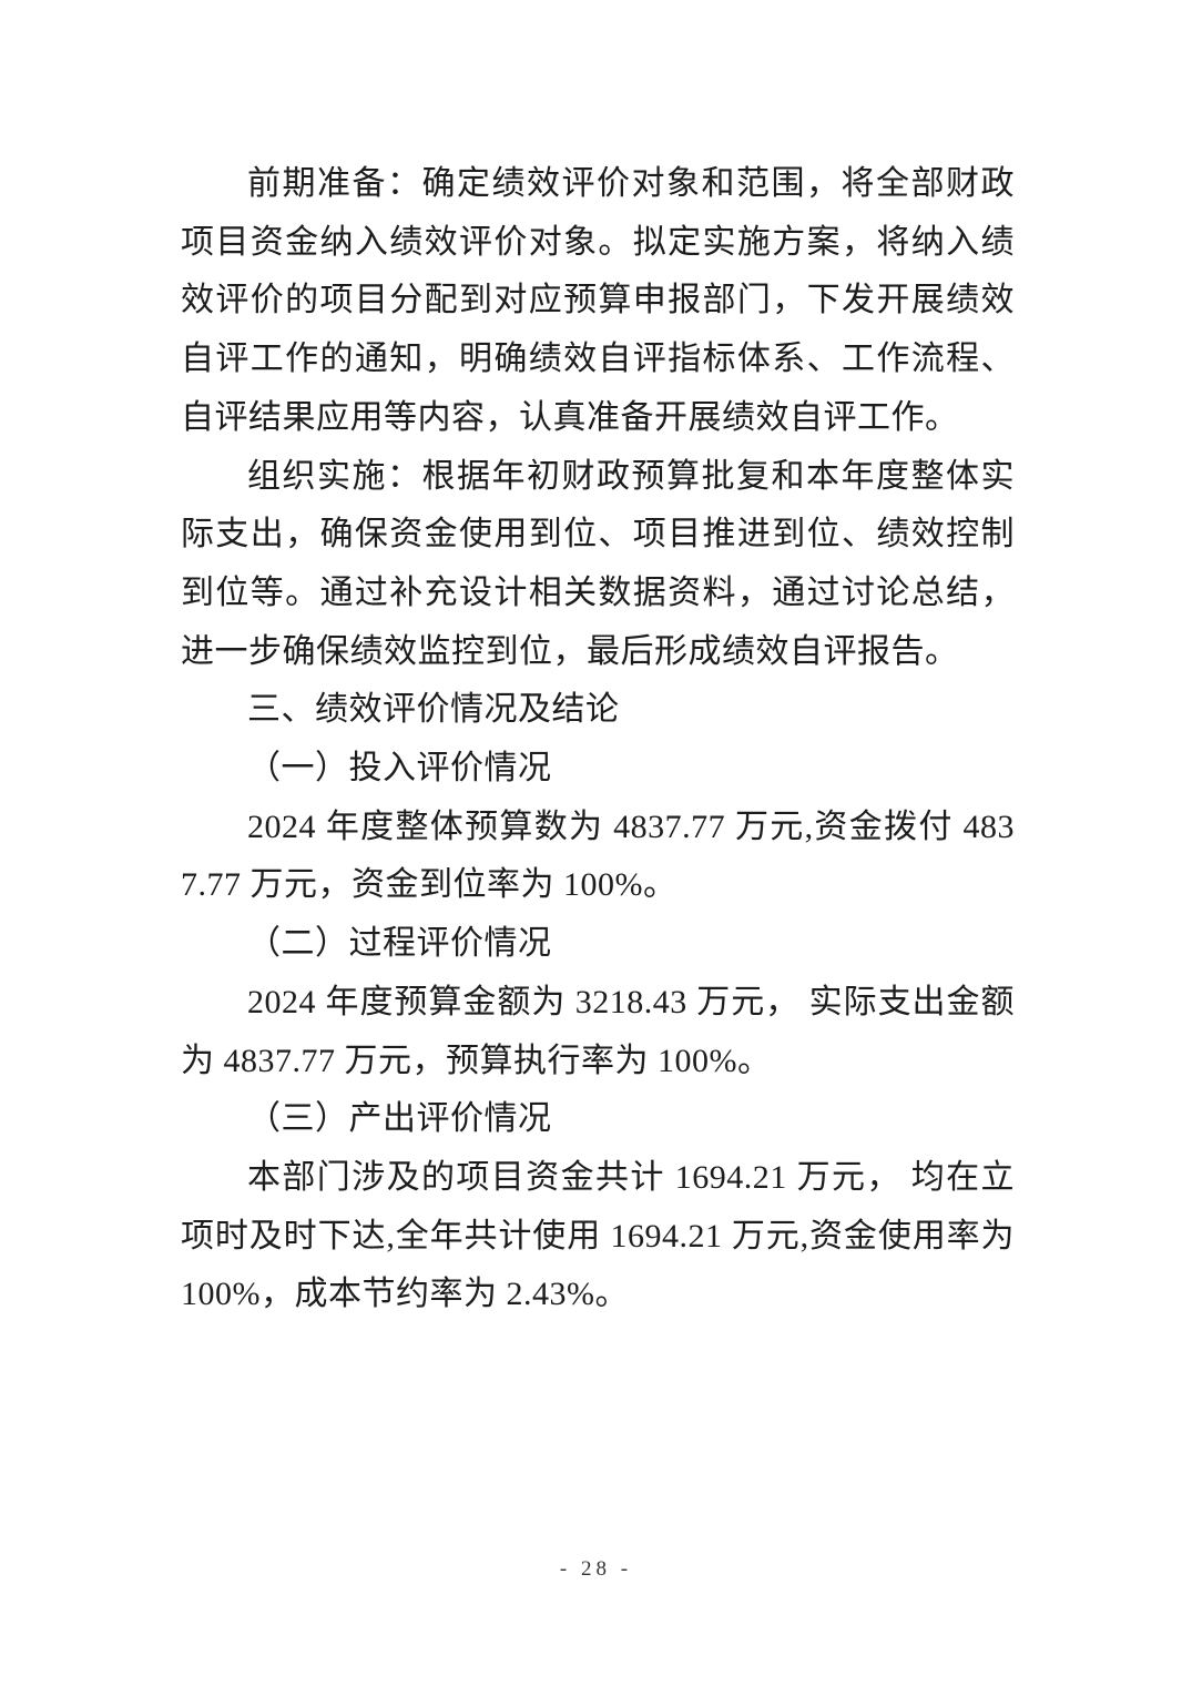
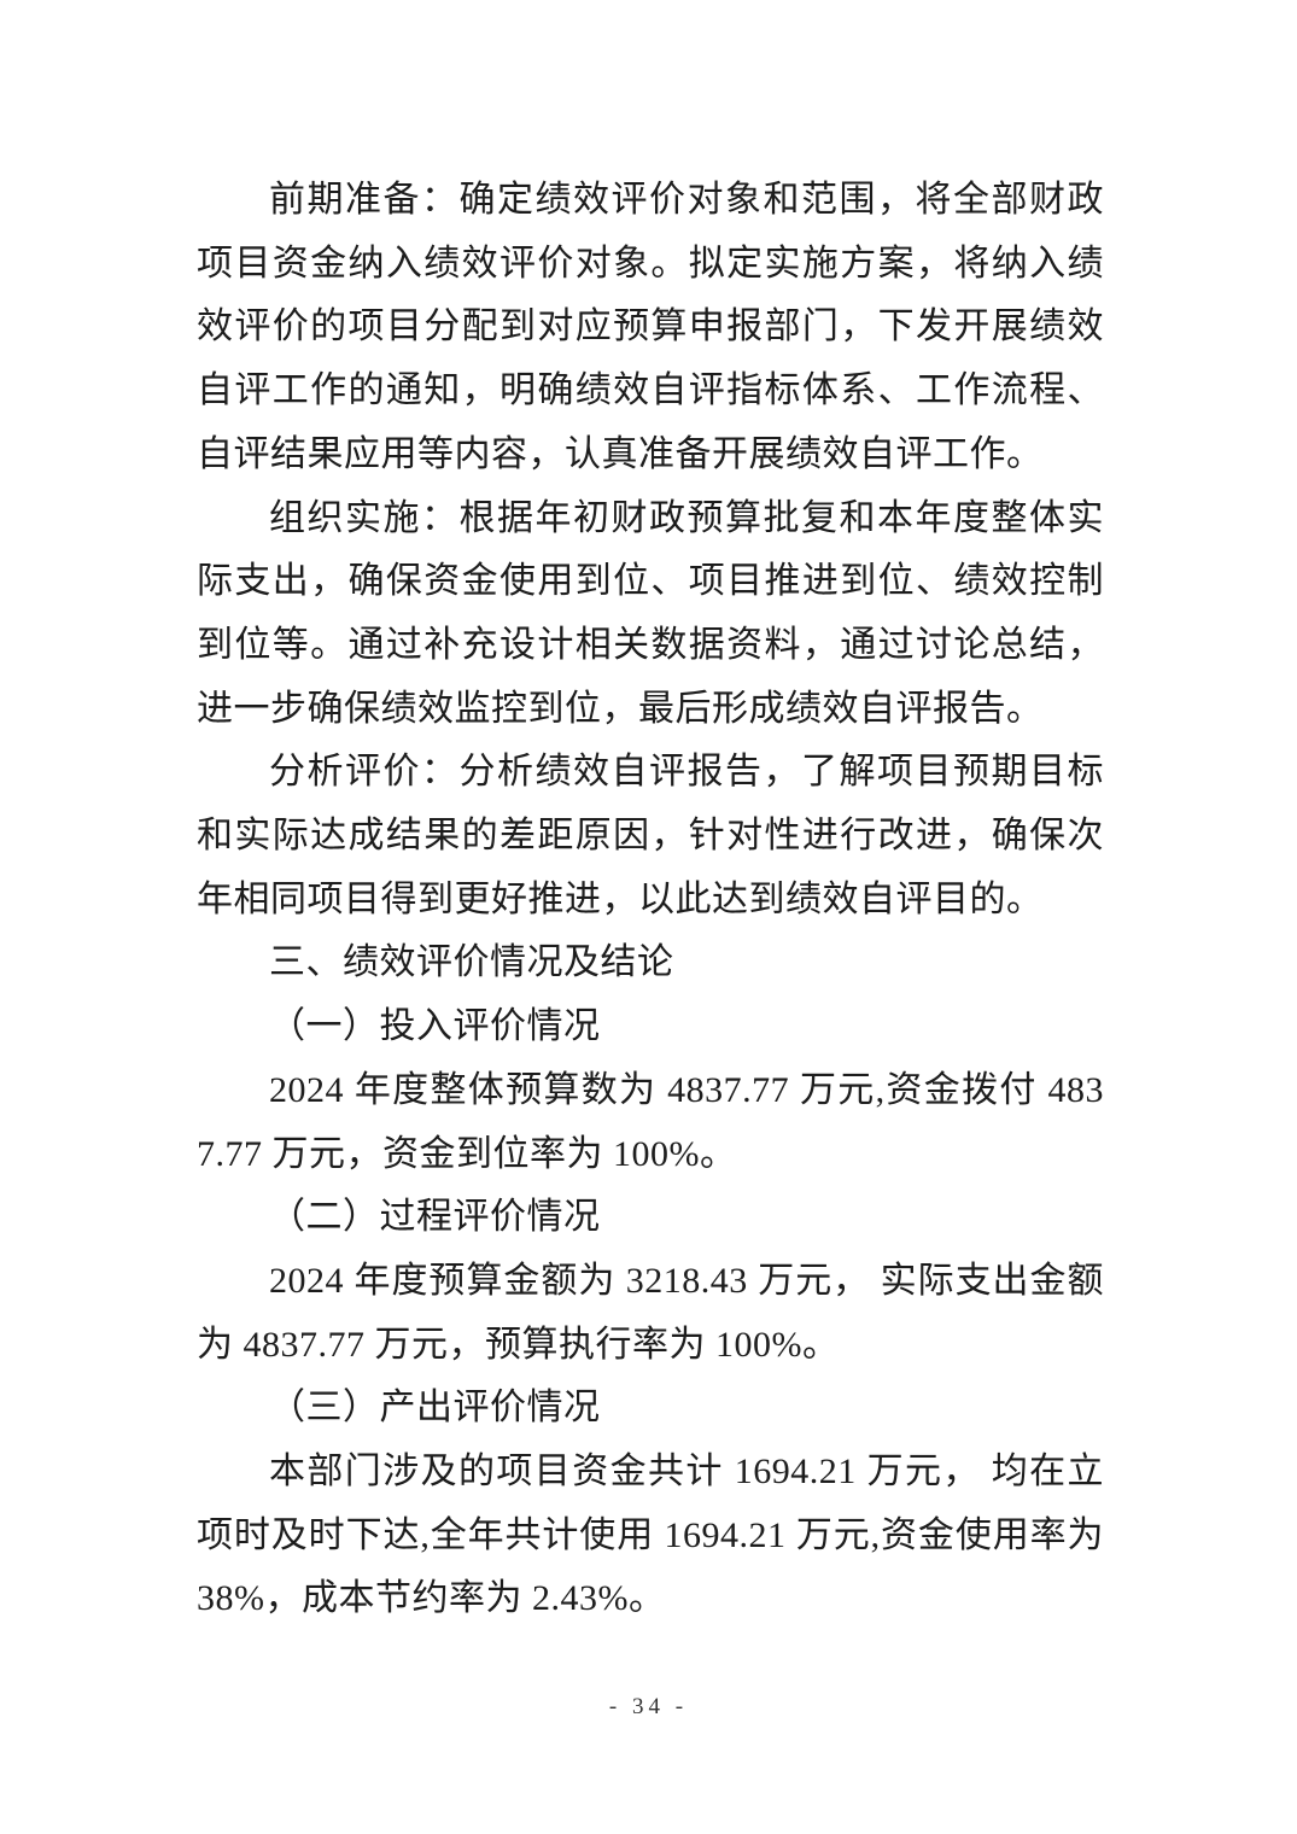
  前期准备：确定绩效评价对象和范围，将全部财政项目资金纳入绩效评价对象。拟定实施方案，将纳入绩效评价的项目分配到对应预算申报部门，下发开展绩效自评工作的通知，明确绩效自评指标体系、工作流程、自评结果应用等内容，认真准备开展绩效自评工作。
  组织实施：根据年初财政预算批复和本年度整体实际支出，确保资金使用到位、项目推进到位、绩效控制到位等。通过补充设计相关数据资料，通过讨论总结，进一步确保绩效监控到位，最后形成绩效自评报告。
+ 分析评价：分析绩效自评报告，了解项目预期目标和实际达成结果的差距原因，针对性进行改进，确保次年相同项目得到更好推进，以此达到绩效自评目的。
  三、绩效评价情况及结论
  （一）投入评价情况
  2024 年度整体预算数为 4837.77 万元,资金拨付 4837.77 万元，资金到位率为 100%。
  （二）过程评价情况
  2024 年度预算金额为 3218.43 万元， 实际支出金额为 4837.77 万元，预算执行率为 100%。
  （三）产出评价情况
- 本部门涉及的项目资金共计 1694.21 万元， 均在立项时及时下达,全年共计使用 1694.21 万元,资金使用率为 100%，成本节约率为 2.43%。
+ 本部门涉及的项目资金共计 1694.21 万元， 均在立项时及时下达,全年共计使用 1694.21 万元,资金使用率为 38%，成本节约率为 2.43%。
- - 28 -
+ - 34 -
